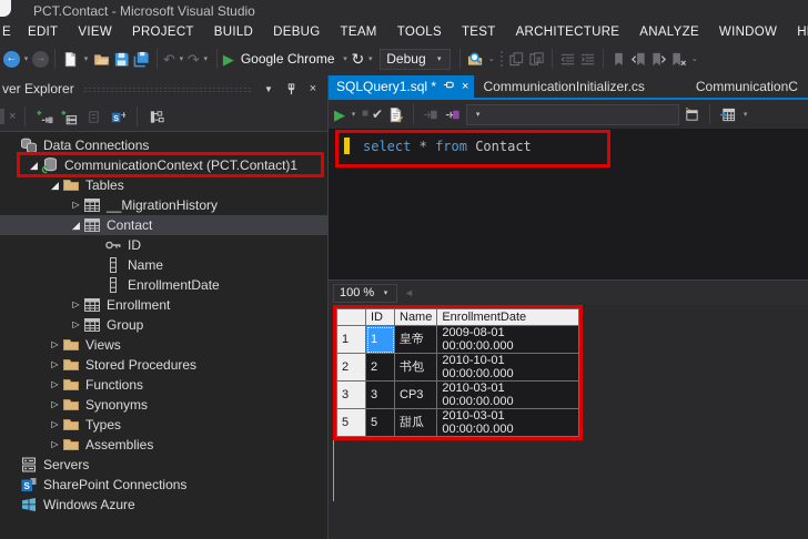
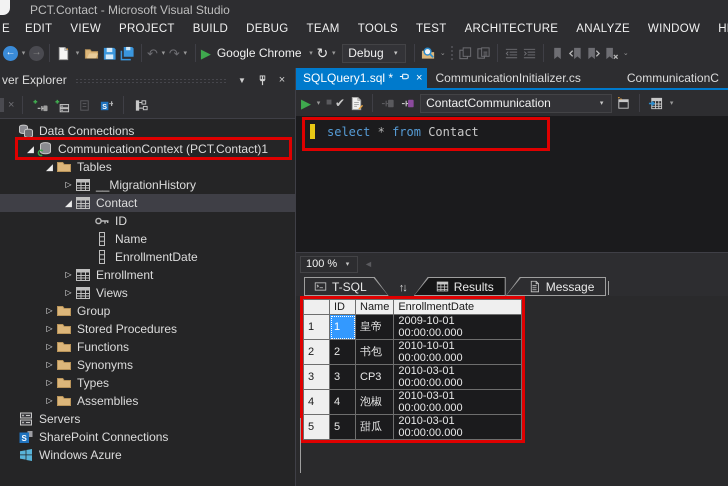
  PCT.Contact - Microsoft Visual Studio
  E
  EDIT
  VIEW
  PROJECT
  BUILD
  DEBUG
  TEAM
  TOOLS
  TEST
  ARCHITECTURE
  ANALYZE
  WINDOW
  ←
  →
  ↶
  ↷
  ▶
  Google Chrome
  ↻
  Debug
  ver Explorer
  ▼
  ×
  ×
  Data Connections
  ◢
  CommunicationContext (PCT.Contact)1
  ◢
  Tables
  ▷
  __MigrationHistory
  ◢
  Contact
  ID
  Name
  EnrollmentDate
  ▷
  Enrollment
  ▷
- Group
+ Views
  ▷
- Views
+ Group
  ▷
  Stored Procedures
  ▷
  Functions
  ▷
  Synonyms
  ▷
  Types
  ▷
  Assemblies
  Servers
  S
  SharePoint Connections
  Windows Azure
  SQLQuery1.sql *
  ×
  CommunicationInitializer.cs
  CommunicationC
  ▶
  ■
  ✔
+ ContactCommunication
  select * from Contact
  100 %
  ◄
+ T-SQL
+ ↑↓
+ Results
+ Message
  	ID	Name	EnrollmentDate
- 1	1	皇帝	2009-08-01 00:00:00.000
+ 1	1	皇帝	2009-10-01 00:00:00.000
  2	2	书包	2010-10-01 00:00:00.000
  3	3	CP3	2010-03-01 00:00:00.000
+ 4	4	泡椒	2010-03-01 00:00:00.000
  5	5	甜瓜	2010-03-01 00:00:00.000
